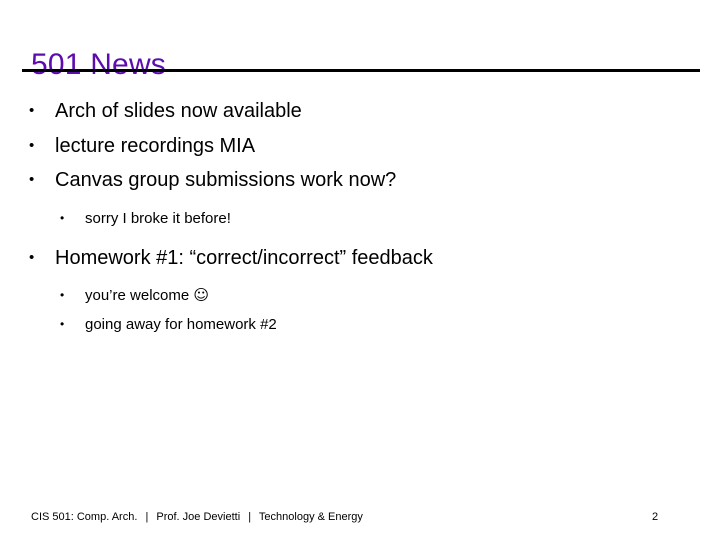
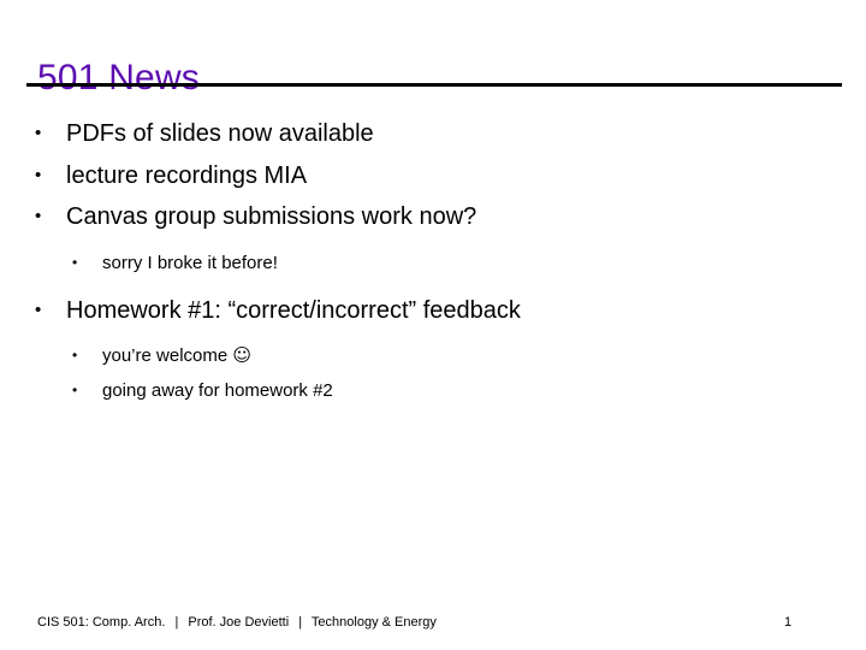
  501 News
  •
- Arch of slides now available
+ PDFs of slides now available
  •
  lecture recordings MIA
  •
  Canvas group submissions work now?
  •
  sorry I broke it before!
  •
  Homework #1: “correct/incorrect” feedback
  •
  you’re welcome ☺
  •
  going away for homework #2
  CIS 501: Comp. Arch. | Prof. Joe Devietti | Technology & Energy
- 2
+ 1
